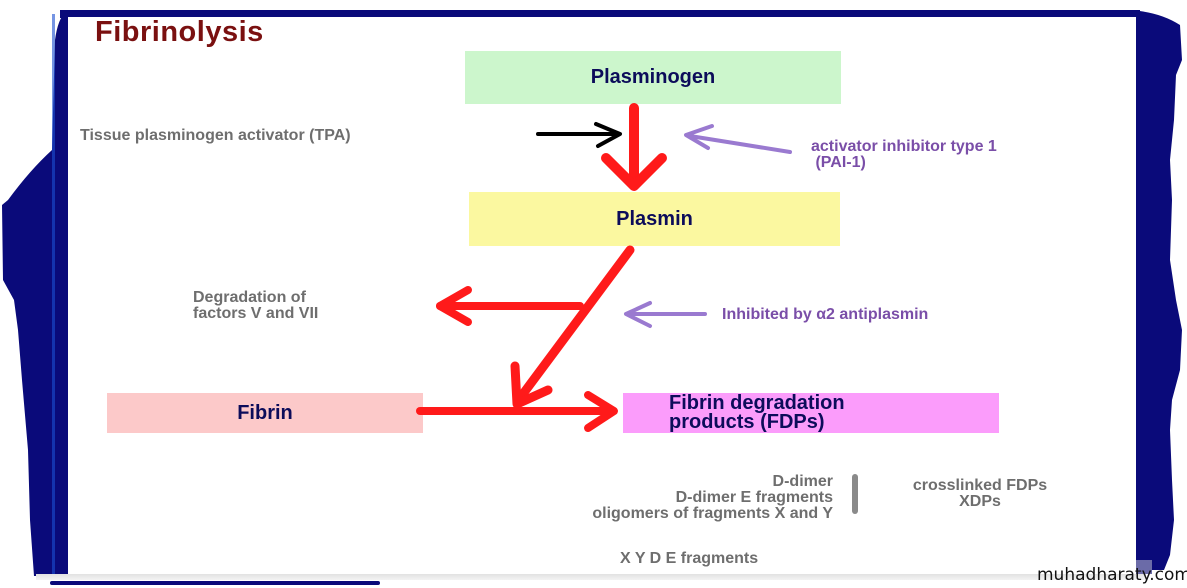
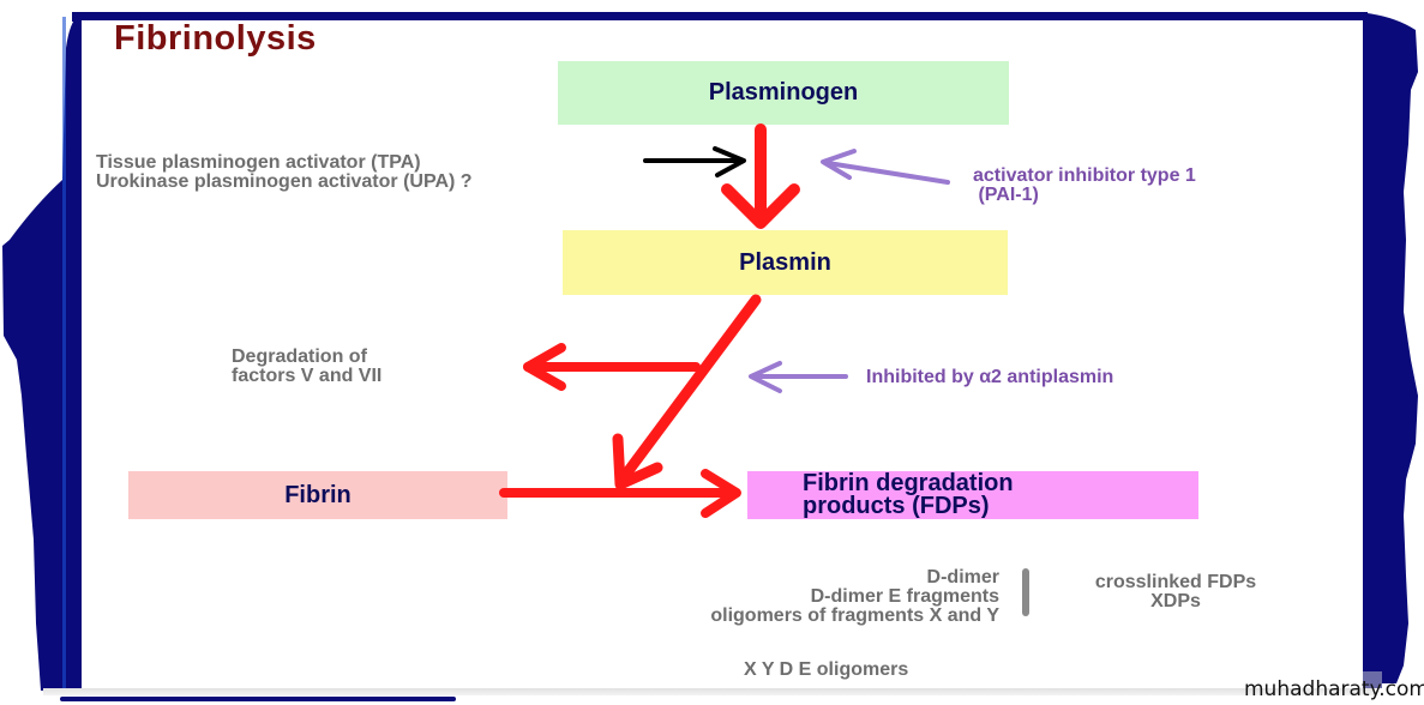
  Fibrinolysis
  Plasminogen
  Plasmin
  Fibrin
  Fibrin degradation
  products (FDPs)
  Tissue plasminogen activator (TPA)
+ Urokinase plasminogen activator (UPA) ?
  activator inhibitor type 1
  (PAI-1)
  Degradation of
  factors V and VII
  Inhibited by α2 antiplasmin
  D-dimer
  D-dimer E fragments
  oligomers of fragments X and Y
  crosslinked FDPs
  XDPs
- X Y D E fragments
+ X Y D E oligomers
  muhadharaty.com
